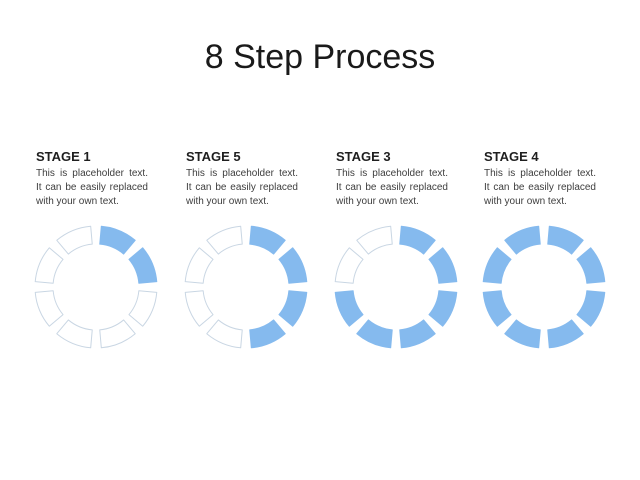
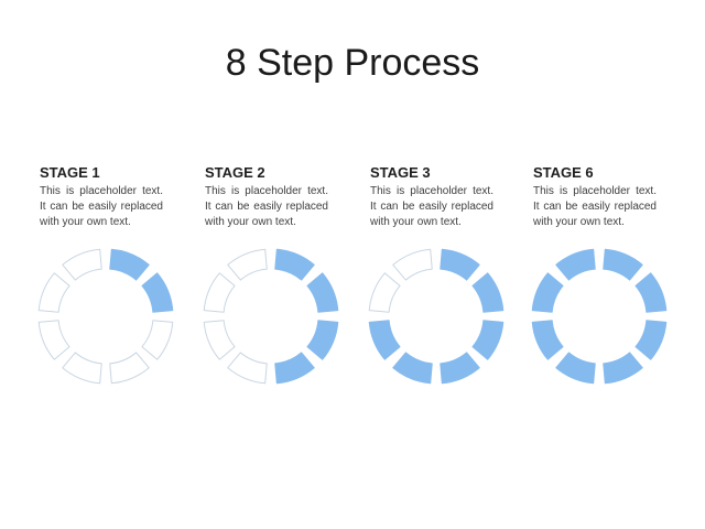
  8 Step Process
  STAGE 1
  This is placeholder text. It can be easily replaced with your own text.
- STAGE 5
+ STAGE 2
  This is placeholder text. It can be easily replaced with your own text.
  STAGE 3
  This is placeholder text. It can be easily replaced with your own text.
- STAGE 4
+ STAGE 6
  This is placeholder text. It can be easily replaced with your own text.
